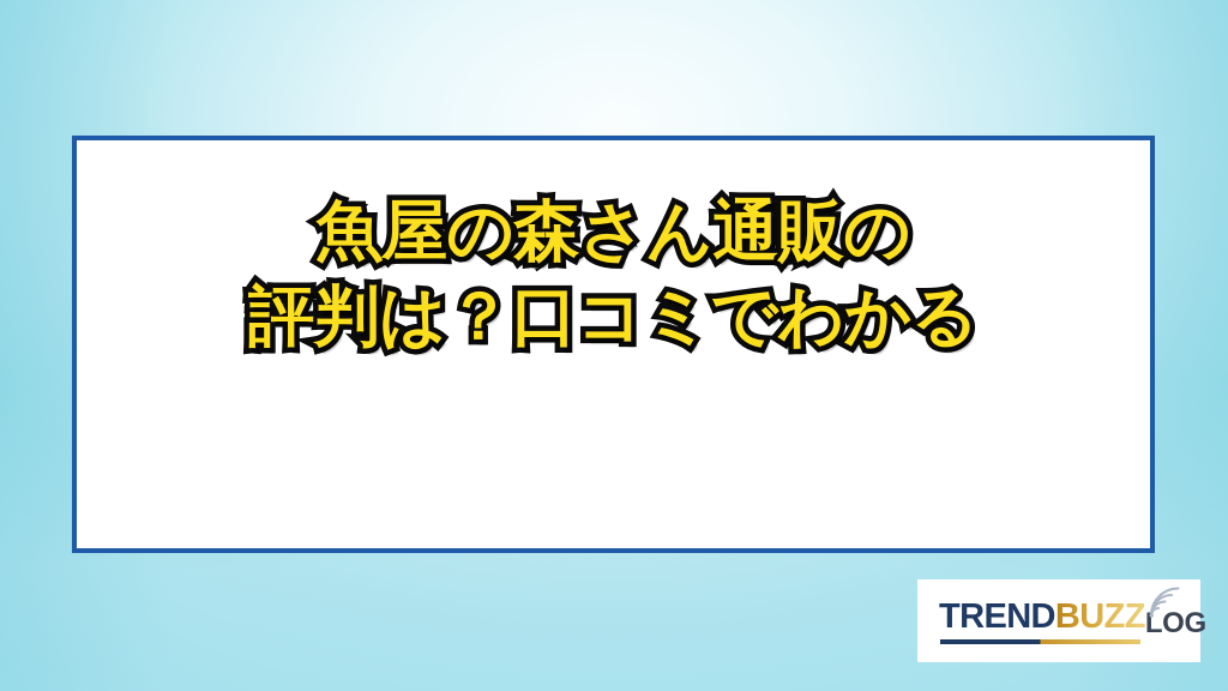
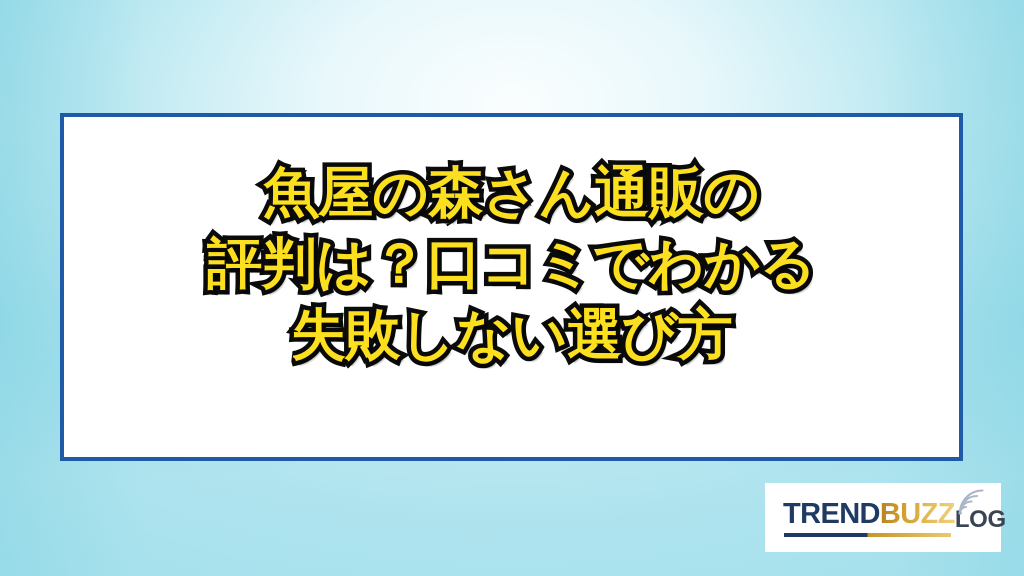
  魚屋の森さん通販の
  評判は？口コミでわかる
+ 失敗しない選び方
  TRENDBUZZLOG
